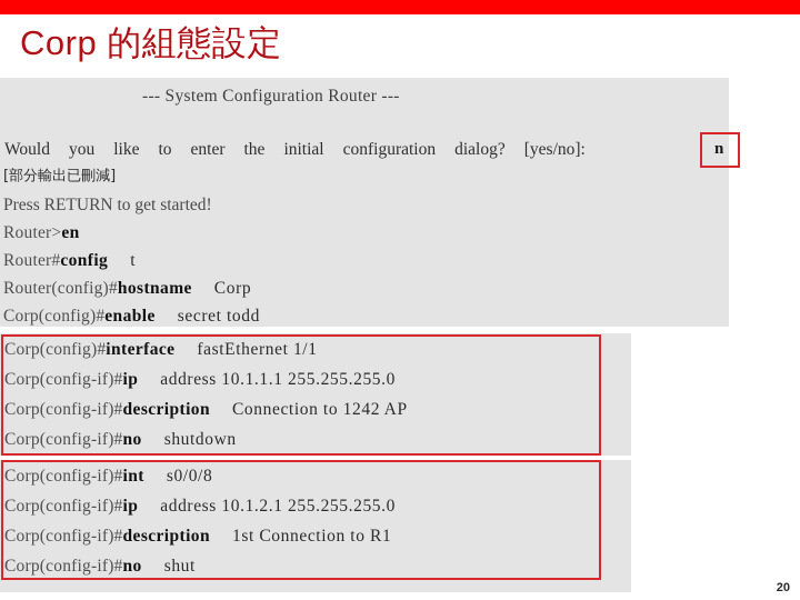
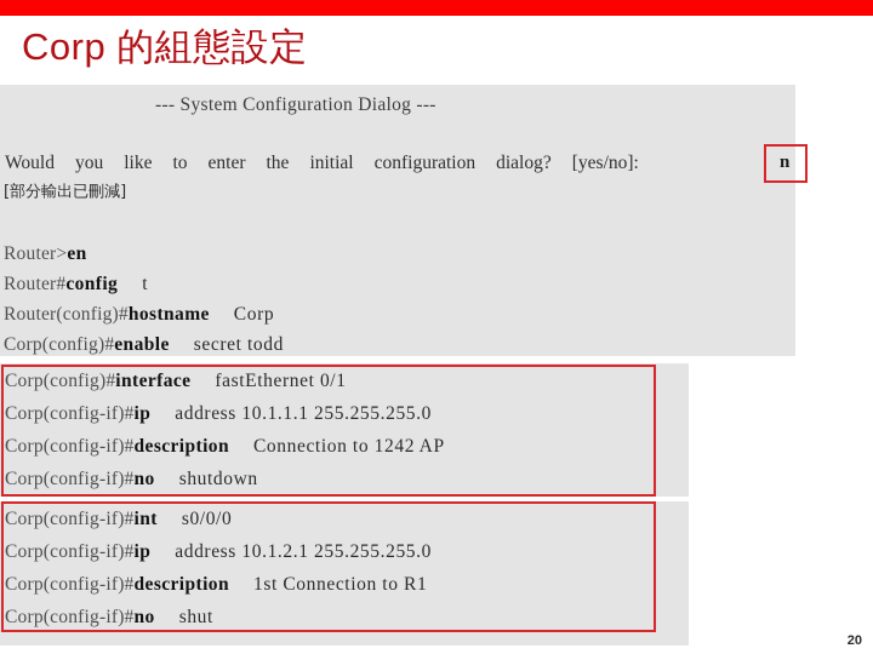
  Corp 的組態設定
- --- System Configuration Router ---
+ --- System Configuration Dialog ---
  Would
  you
  like
  to
  enter
  the
  initial
  configuration
  dialog?
  [yes/no]:
  [部分輸出已刪減]
- Press RETURN to get started!
  Router>en
  Router#config t
  Router(config)#hostname Corp
  Corp(config)#enable secret todd
  n
- Corp(config)#interface fastEthernet 1/1
+ Corp(config)#interface fastEthernet 0/1
  Corp(config-if)#ip address 10.1.1.1 255.255.255.0
  Corp(config-if)#description Connection to 1242 AP
  Corp(config-if)#no shutdown
- Corp(config-if)#int s0/0/8
+ Corp(config-if)#int s0/0/0
  Corp(config-if)#ip address 10.1.2.1 255.255.255.0
  Corp(config-if)#description 1st Connection to R1
  Corp(config-if)#no shut
  20
